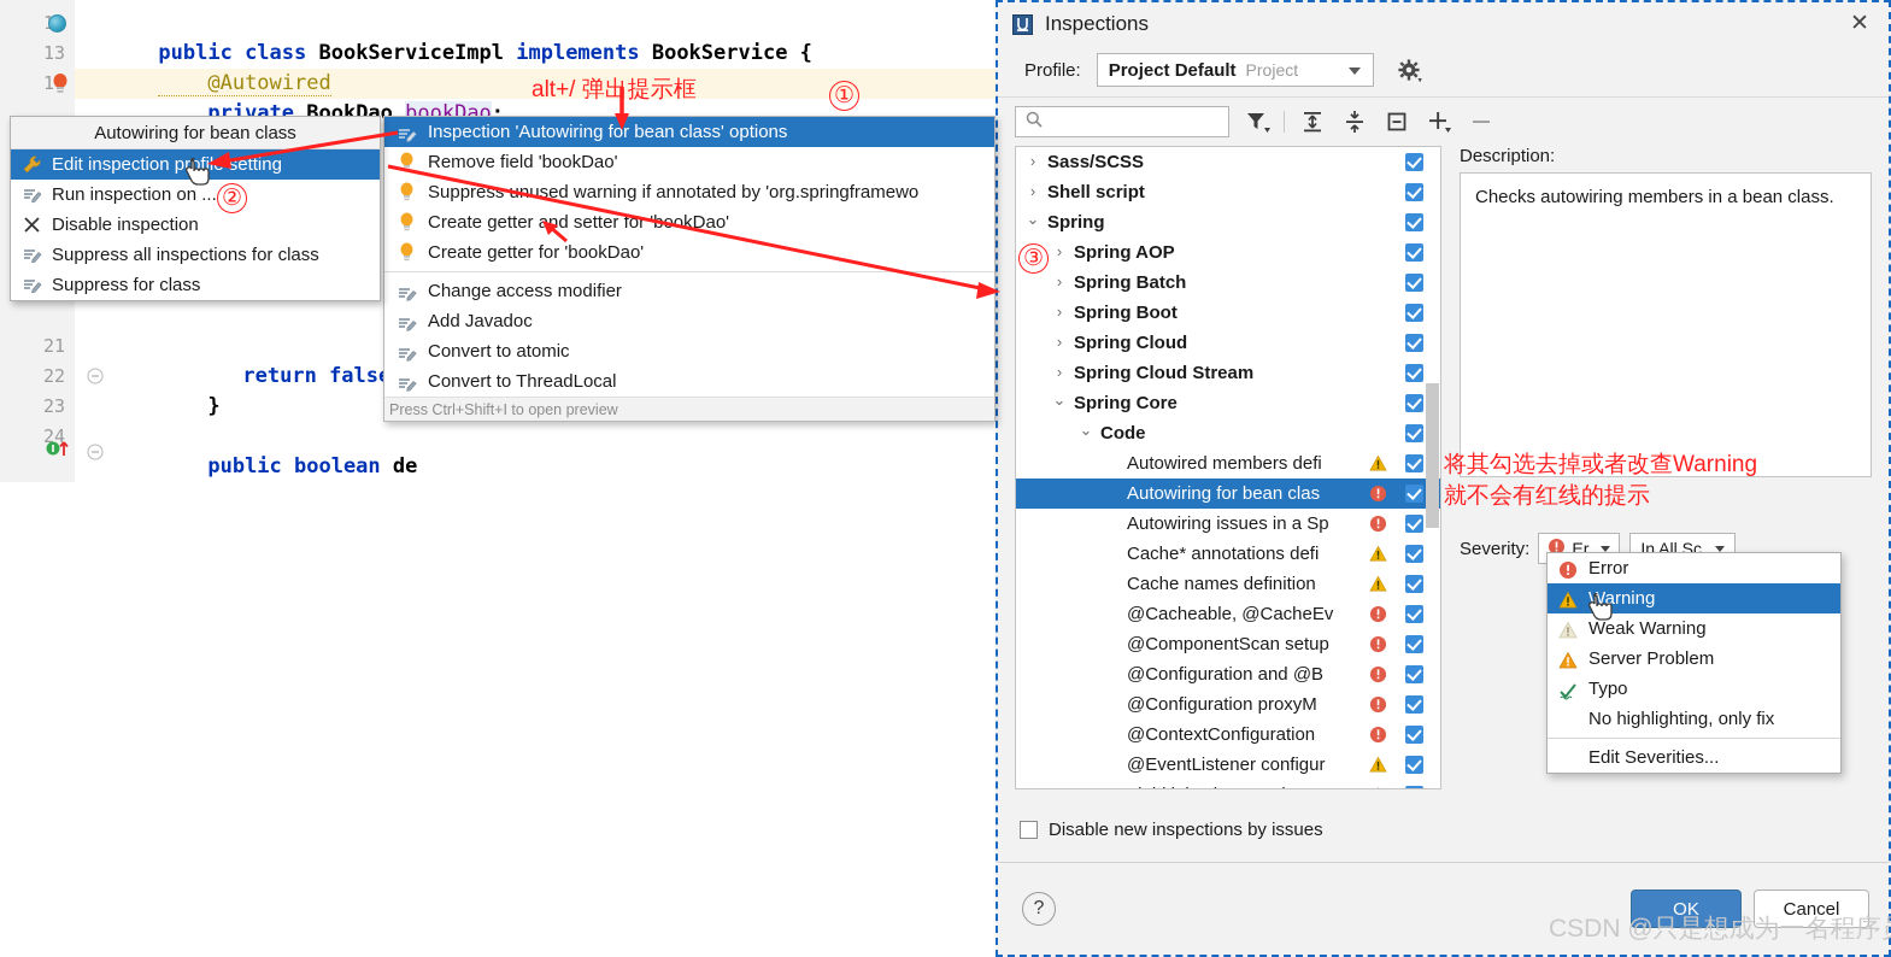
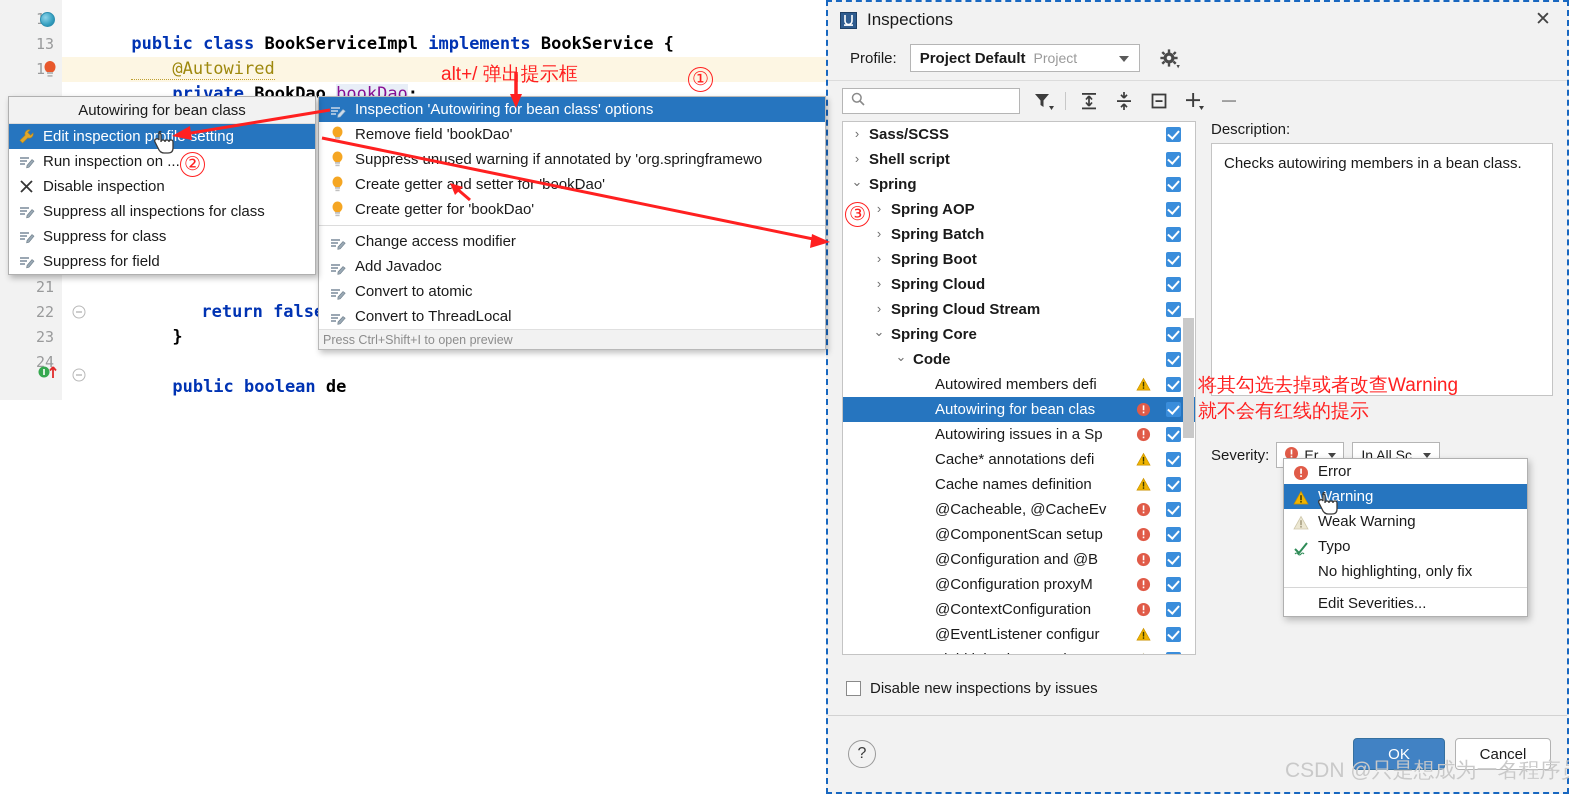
  public class BookServiceImpl implements BookService {
  13
  @Autowired
  private BookDao bookDao;
  21
  return fals
  22
  }
  23
  24
  public boolean de
  Autowiring for bean class
  Edit inspection profi setting
  Run inspection on ...
  Disable inspection
  Suppress all inspections for class
  Suppress for class
+ Suppress for field
  Inspection 'Autowiring for bean class' options
  Remove field 'bookDao'
  Suppressnused warning if annotated by 'org.springframewo
  Create getternd setter forokDao'
  Create getter for 'bookDao'
  Change access modifier
  Add Javadoc
  Convert to atomic
  Convert to ThreadLocal
  Press Ctrl+Shift+I to open preview
  Inspections
  ✕
  Profile:
  Project Default
  Project
  ›
  Sass/SCSS
  ›
  Shell script
  ⌄
  Spring
  ›
  Spring AOP
  ›
  Spring Batch
  ›
  Spring Boot
  ›
  Spring Cloud
  ›
  Spring Cloud Stream
  ⌄
  Spring Core
  ⌄
  Code
  Autowired members defi
  Autowiring for bean clas
  Autowiring issues in a Sp
  Cache* annotations defi
  Cache names definition
  @Cacheable, @CacheEv
  @ComponentScan setup
  @Configuration and @B
  @Configuration proxyM
  @ContextConfiguration
  @EventListener configur
  Description:
  Checks autowiring members in a bean class.
  Severity:
  Er..
  In All Sc..
  Disable new inspections by issues
  ?
  OK
  Cancel
  Error
  arning
  Weak Warning
- Server Problem
  Typo
  No highlighting, only fix
  Edit Severities...
  alt+/ 弹出提示框
  ①
  ②
  ③
  将其勾选去掉或者改查Warning
  就不会有红线的提示
  CSDN @只是想成为一名程序
